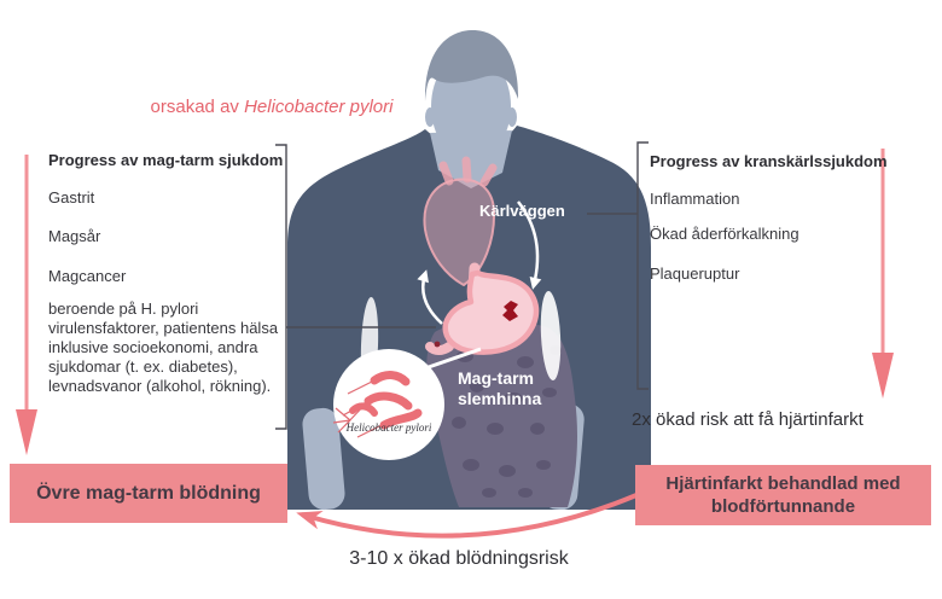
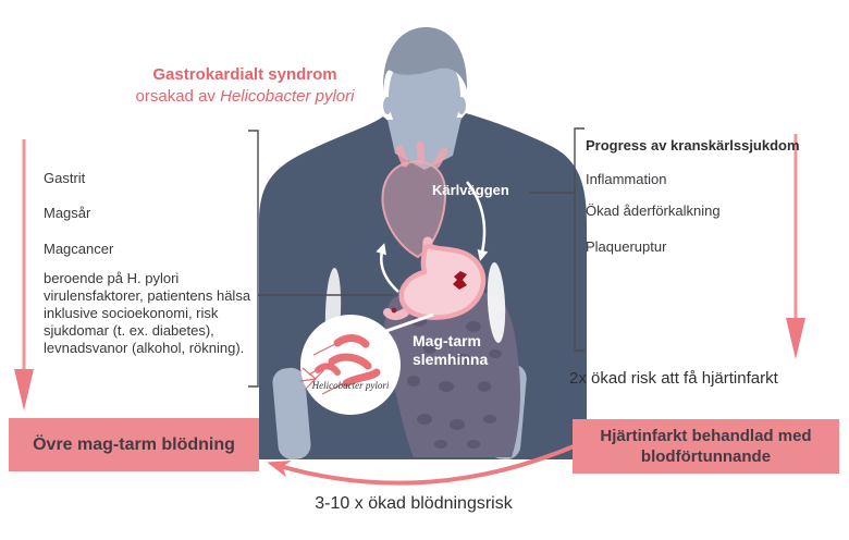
+ Gastrokardialt syndrom
  orsakad av Helicobacter pylori
- Progress av mag-tarm sjukdom
  Gastrit
  Magsår
  Magcancer
- beroende på H. pylori virulensfaktorer, patientens hälsa inklusive socioekonomi, andra sjukdomar (t. ex. diabetes), levnadsvanor (alkohol, rökning).
+ beroende på H. pylori virulensfaktorer, patientens hälsa inklusive socioekonomi, risk sjukdomar (t. ex. diabetes), levnadsvanor (alkohol, rökning).
  Progress av kranskärlssjukdom
  Inflammation
  Ökad åderförkalkning
  Plaqueruptur
  2x ökad risk att få hjärtinfarkt
  Kärlväggen
  Mag-tarm slemhinna
  Helicobacter pylori
  Övre mag-tarm blödning
  Hjärtinfarkt behandlad med blodförtunnande
  3-10 x ökad blödningsrisk
